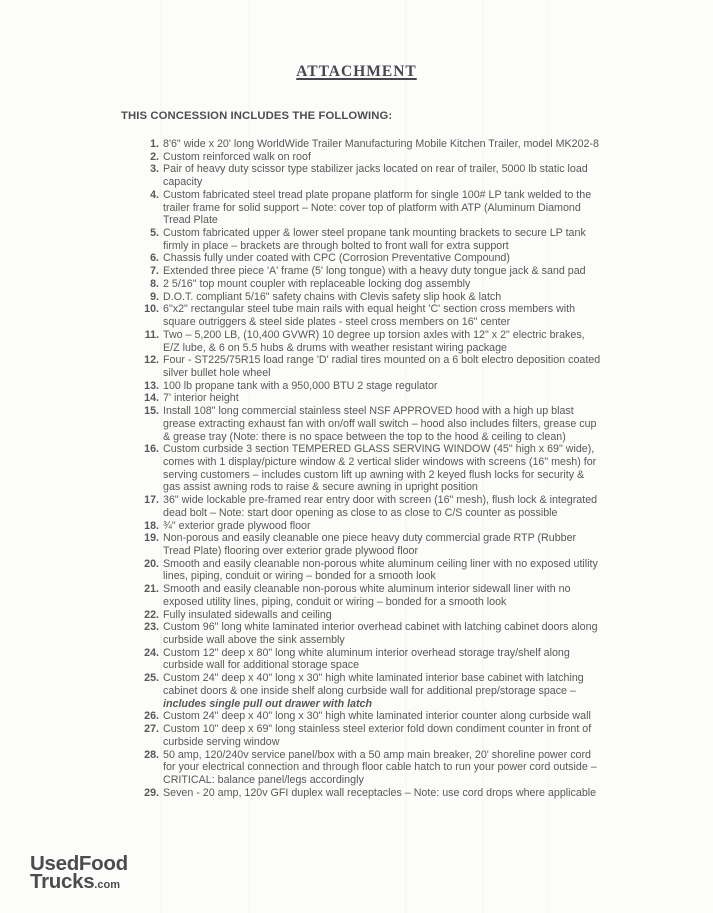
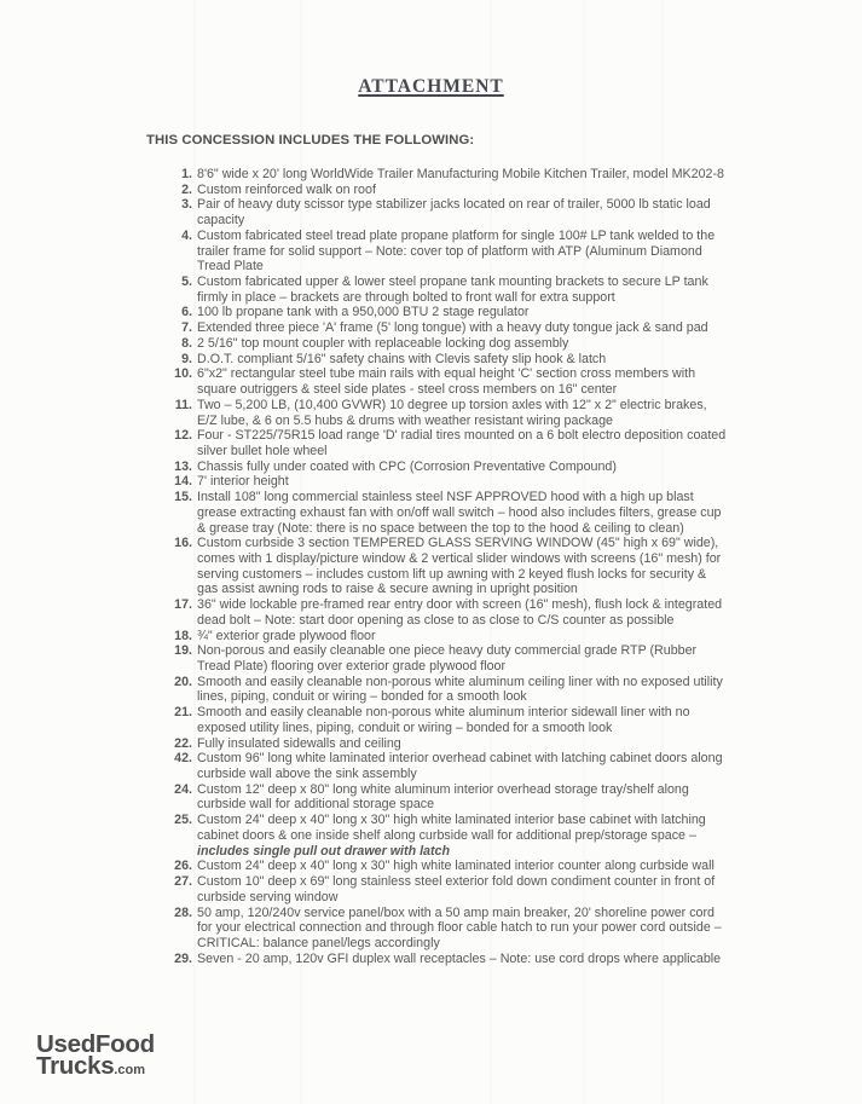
  ATTACHMENT
  THIS CONCESSION INCLUDES THE FOLLOWING:
  1.
  8'6" wide x 20' long WorldWide Trailer Manufacturing Mobile Kitchen Trailer, model MK202-8
  2.
  Custom reinforced walk on roof
  3.
  Pair of heavy duty scissor type stabilizer jacks located on rear of trailer, 5000 lb static load capacity
  4.
  Custom fabricated steel tread plate propane platform for single 100# LP tank welded to the trailer frame for solid support – Note: cover top of platform with ATP (Aluminum Diamond Tread Plate
  5.
  Custom fabricated upper & lower steel propane tank mounting brackets to secure LP tank firmly in place – brackets are through bolted to front wall for extra support
  6.
- Chassis fully under coated with CPC (Corrosion Preventative Compound)
+ 100 lb propane tank with a 950,000 BTU 2 stage regulator
  7.
  Extended three piece 'A' frame (5' long tongue) with a heavy duty tongue jack & sand pad
  8.
  2 5/16" top mount coupler with replaceable locking dog assembly
  9.
  D.O.T. compliant 5/16" safety chains with Clevis safety slip hook & latch
  10.
  6"x2" rectangular steel tube main rails with equal height 'C' section cross members with square outriggers & steel side plates - steel cross members on 16" center
  11.
  Two – 5,200 LB, (10,400 GVWR) 10 degree up torsion axles with 12" x 2" electric brakes, E/Z lube, & 6 on 5.5 hubs & drums with weather resistant wiring package
  12.
  Four - ST225/75R15 load range 'D' radial tires mounted on a 6 bolt electro deposition coated silver bullet hole wheel
  13.
- 100 lb propane tank with a 950,000 BTU 2 stage regulator
+ Chassis fully under coated with CPC (Corrosion Preventative Compound)
  14.
  7' interior height
  15.
  Install 108" long commercial stainless steel NSF APPROVED hood with a high up blast grease extracting exhaust fan with on/off wall switch – hood also includes filters, grease cup & grease tray (Note: there is no space between the top to the hood & ceiling to clean)
  16.
  Custom curbside 3 section TEMPERED GLASS SERVING WINDOW (45" high x 69" wide), comes with 1 display/picture window & 2 vertical slider windows with screens (16" mesh) for serving customers – includes custom lift up awning with 2 keyed flush locks for security & gas assist awning rods to raise & secure awning in upright position
  17.
  36" wide lockable pre-framed rear entry door with screen (16" mesh), flush lock & integrated dead bolt – Note: start door opening as close to as close to C/S counter as possible
  18.
  ¾" exterior grade plywood floor
  19.
  Non-porous and easily cleanable one piece heavy duty commercial grade RTP (Rubber Tread Plate) flooring over exterior grade plywood floor
  20.
  Smooth and easily cleanable non-porous white aluminum ceiling liner with no exposed utility lines, piping, conduit or wiring – bonded for a smooth look
  21.
  Smooth and easily cleanable non-porous white aluminum interior sidewall liner with no exposed utility lines, piping, conduit or wiring – bonded for a smooth look
  22.
  Fully insulated sidewalls and ceiling
- 23.
+ 42.
  Custom 96" long white laminated interior overhead cabinet with latching cabinet doors along curbside wall above the sink assembly
  24.
  Custom 12" deep x 80" long white aluminum interior overhead storage tray/shelf along curbside wall for additional storage space
  25.
  Custom 24" deep x 40" long x 30" high white laminated interior base cabinet with latching cabinet doors & one inside shelf along curbside wall for additional prep/storage space – includes single pull out drawer with latch
  26.
  Custom 24" deep x 40" long x 30" high white laminated interior counter along curbside wall
  27.
  Custom 10" deep x 69" long stainless steel exterior fold down condiment counter in front of curbside serving window
  28.
  50 amp, 120/240v service panel/box with a 50 amp main breaker, 20' shoreline power cord for your electrical connection and through floor cable hatch to run your power cord outside – CRITICAL: balance panel/legs accordingly
  29.
  Seven - 20 amp, 120v GFI duplex wall receptacles – Note: use cord drops where applicable
  UsedFood
  Trucks.com
